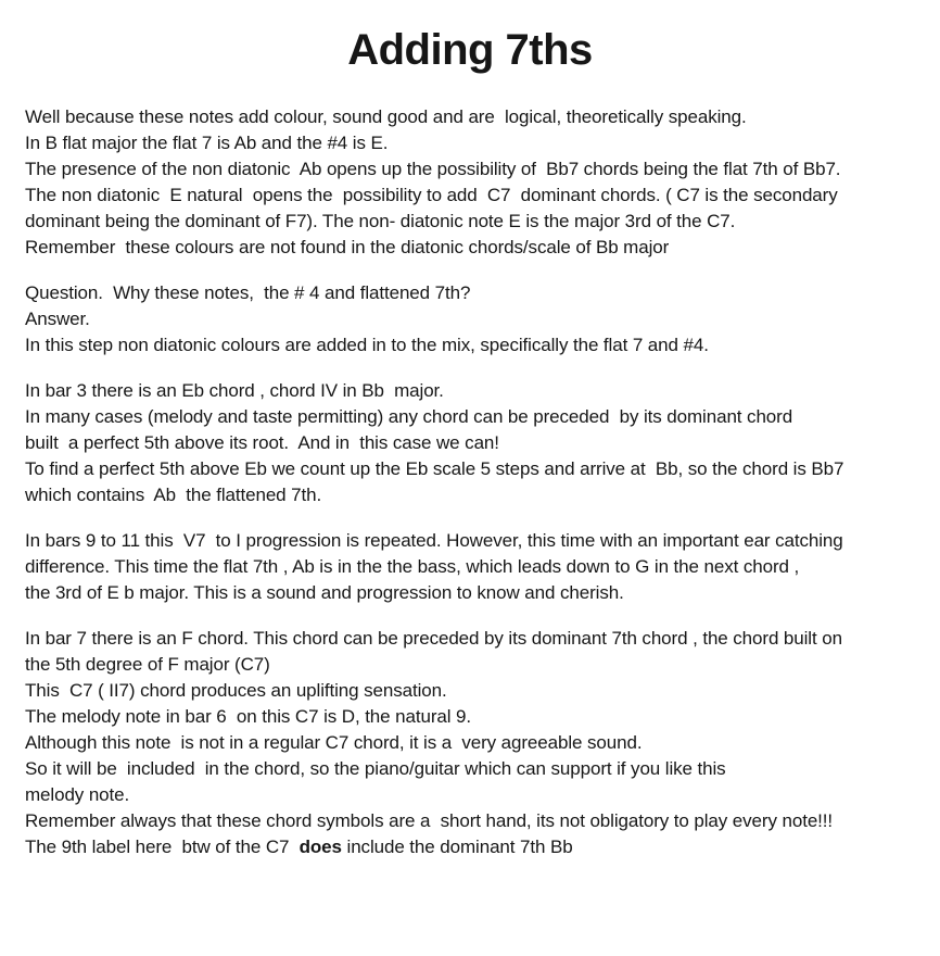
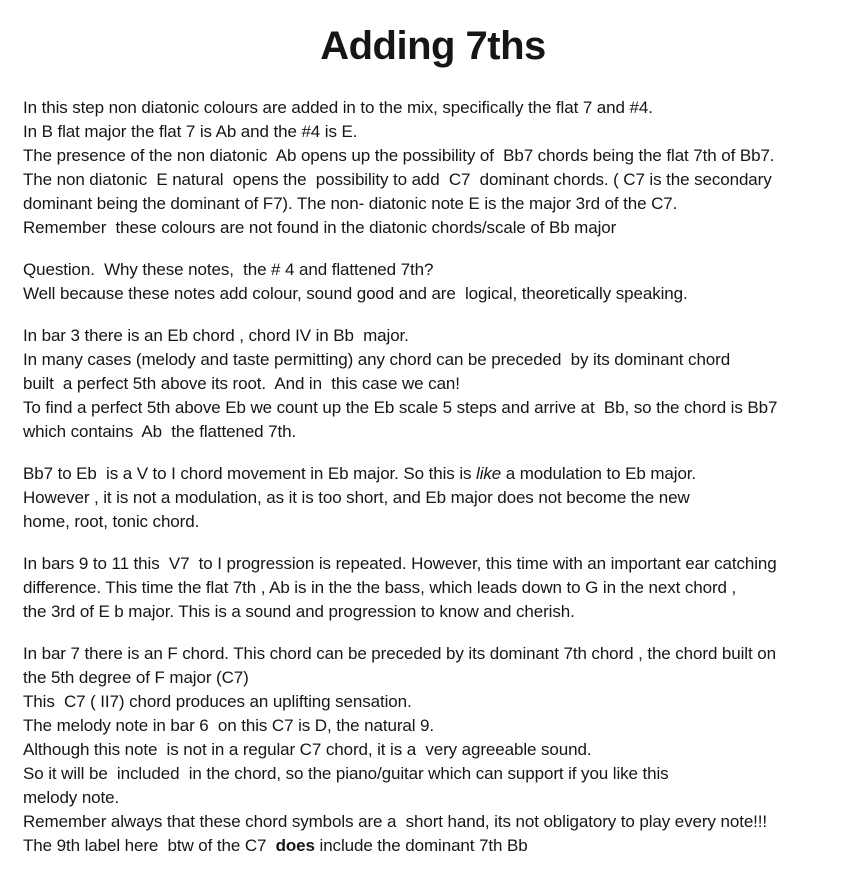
  Adding 7ths
- Well because these notes add colour, sound good and are logical, theoretically speaking.
+ In this step non diatonic colours are added in to the mix, specifically the flat 7 and #4.
  In B flat major the flat 7 is Ab and the #4 is E.
  The presence of the non diatonic Ab opens up the possibility of Bb7 chords being the flat 7th of Bb7.
  The non diatonic E natural opens the possibility to add C7 dominant chords. ( C7 is the secondary
  dominant being the dominant of F7). The non- diatonic note E is the major 3rd of the C7.
  Remember these colours are not found in the diatonic chords/scale of Bb major
  Question. Why these notes, the # 4 and flattened 7th?
- Answer.
- In this step non diatonic colours are added in to the mix, specifically the flat 7 and #4.
+ Well because these notes add colour, sound good and are logical, theoretically speaking.
  In bar 3 there is an Eb chord , chord IV in Bb major.
  In many cases (melody and taste permitting) any chord can be preceded by its dominant chord
  built a perfect 5th above its root. And in this case we can!
  To find a perfect 5th above Eb we count up the Eb scale 5 steps and arrive at Bb, so the chord is Bb7
  which contains Ab the flattened 7th.
+ Bb7 to Eb is a V to I chord movement in Eb major. So this is like a modulation to Eb major.
+ However , it is not a modulation, as it is too short, and Eb major does not become the new
+ home, root, tonic chord.
  In bars 9 to 11 this V7 to I progression is repeated. However, this time with an important ear catching
  difference. This time the flat 7th , Ab is in the the bass, which leads down to G in the next chord ,
  the 3rd of E b major. This is a sound and progression to know and cherish.
  In bar 7 there is an F chord. This chord can be preceded by its dominant 7th chord , the chord built on
  the 5th degree of F major (C7)
  This C7 ( II7) chord produces an uplifting sensation.
  The melody note in bar 6 on this C7 is D, the natural 9.
  Although this note is not in a regular C7 chord, it is a very agreeable sound.
  So it will be included in the chord, so the piano/guitar which can support if you like this
  melody note.
  Remember always that these chord symbols are a short hand, its not obligatory to play every note!!!
  The 9th label here btw of the C7 does include the dominant 7th Bb
